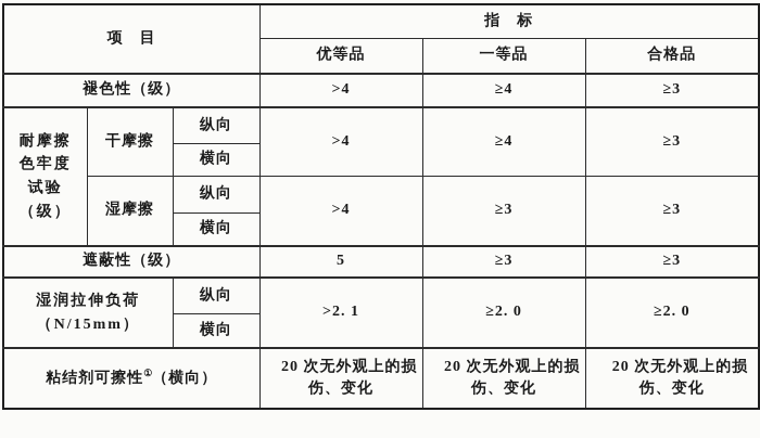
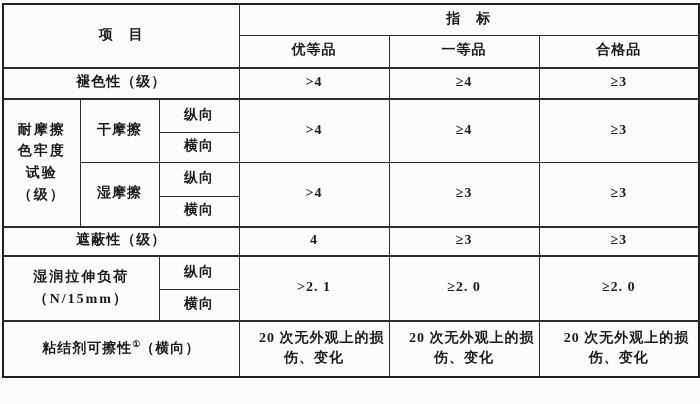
  项 目	指 标
  优等品	一等品	合格品
  褪色性（级）	>4	≥4	≥3
  耐摩擦 色牢度 试验（级）	干摩擦	纵向	>4	≥4	≥3
  横向
  湿摩擦	纵向	>4	≥3	≥3
  横向
- 遮蔽性（级）	5	≥3	≥3
+ 遮蔽性（级）	4	≥3	≥3
  湿润拉伸负荷 （N/15mm）	纵向	>2. 1	≥2. 0	≥2. 0
  横向
  粘结剂可擦性①（横向）	20 次无外观上的损 伤、变化	20 次无外观上的损 伤、变化	20 次无外观上的损 伤、变化
